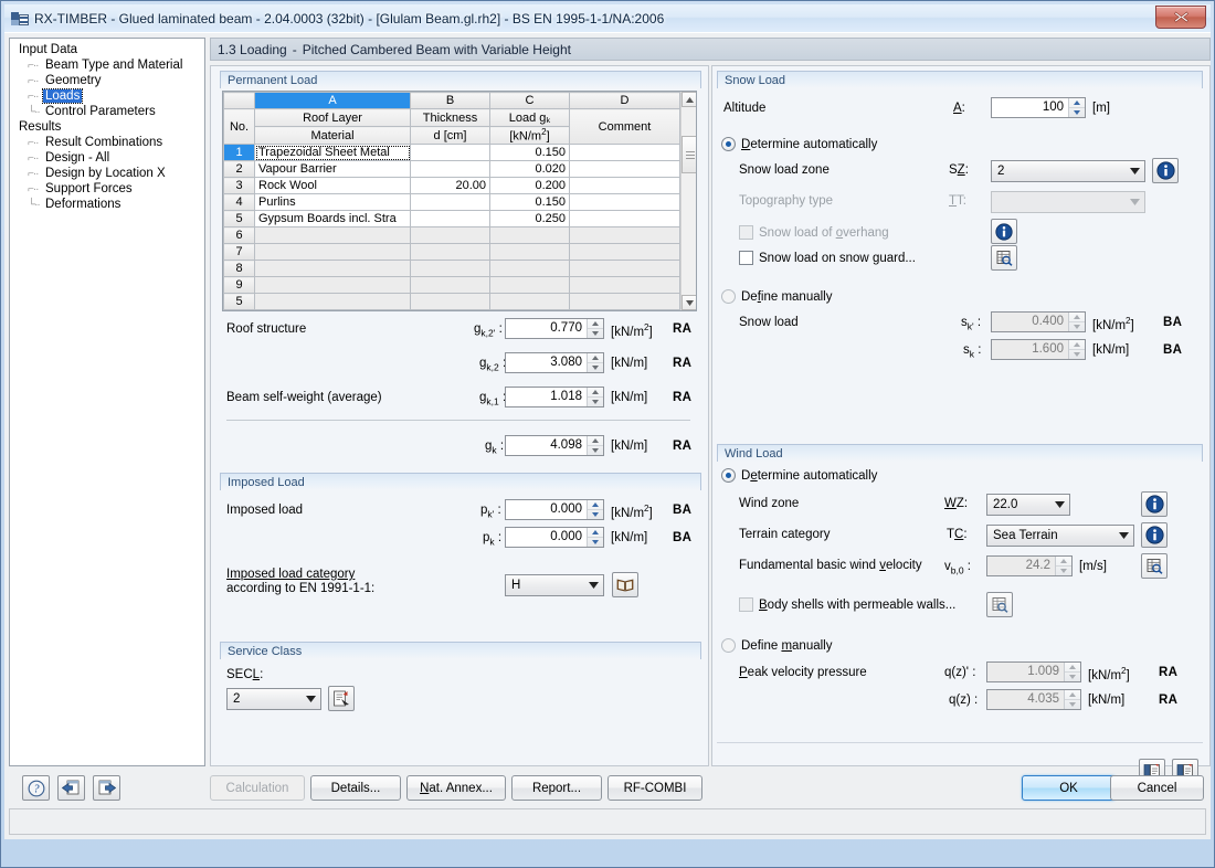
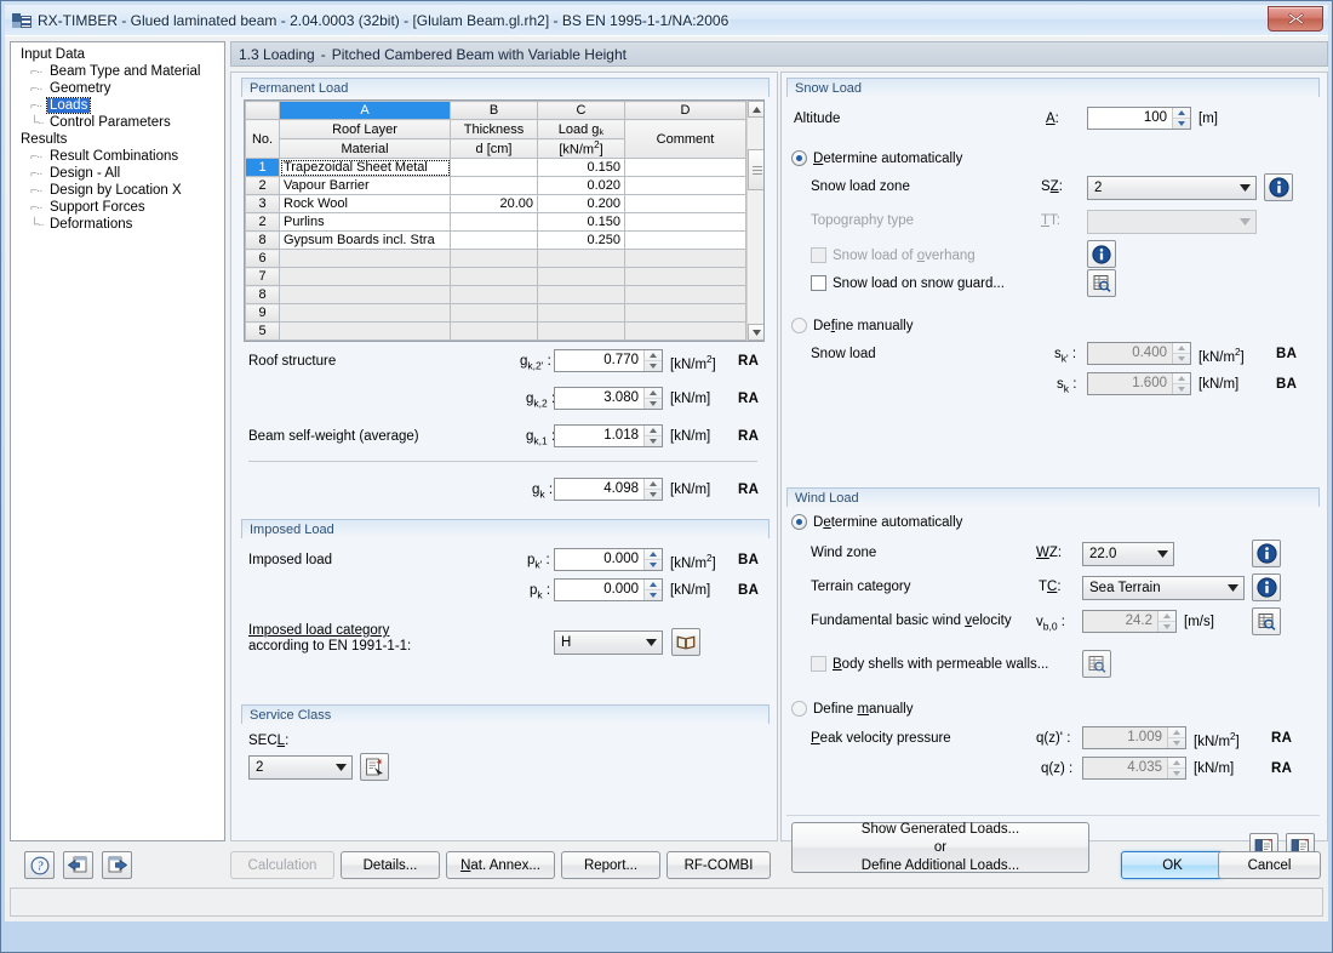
  RX-TIMBER - Glued laminated beam - 2.04.0003 (32bit) - [Glulam Beam.gl.rh2] - BS EN 1995-1-1/NA:2006
  Input Data
  ⌐··
  Beam Type and Material
  ⌐··
  Geometry
  ⌐··
  Loads
  └··
  Control Parameters
  Results
  ⌐··
  Result Combinations
  ⌐··
  Design - All
  ⌐··
  Design by Location X
  ⌐··
  Support Forces
  └··
  Deformations
  1.3 Loading
  -
  Pitched Cambered Beam with Variable Height
  Permanent Load
  	A	B	C	D
  No.	Roof Layer	Thickness	Load gₖ	Comment
  Material	d [cm]	[kN/m2]
  1	Trapezoidal Sheet Metal		0.150
  2	Vapour Barrier		0.020
  3	Rock Wool	20.00	0.200
- 4	Purlins		0.150
+ 2	Purlins		0.150
- 5	Gypsum Boards incl. Stra		0.250
+ 8	Gypsum Boards incl. Stra		0.250
  6
  7
  8
  9
  5
  Roof structure
  gk,2' :
  0.770
  [kN/m2]
  RA
  gk,2
  3.080
  [kN/m]
  RA
  Beam self-weight (average)
  gk,1
  1.018
  [kN/m]
  RA
  gk :
  4.098
  [kN/m]
  RA
  Imposed Load
  Imposed load
  pk' :
  0.000
  [kN/m2]
  BA
  pk :
  0.000
  [kN/m]
  BA
  Imposed load category
  according to EN 1991-1-1:
  H
  Service Class
  SECL:
  2
  Snow Load
  Altitude
  A:
  100
  [m]
  Determine automatically
  Snow load zone
  SZ:
  2
  Topography type
  TT:
  Snow load of overhang
  Snow load on snow guard...
  Define manually
  Snow load
  sk' :
  0.400
  [kN/m2]
  BA
  sk :
  1.600
  [kN/m]
  BA
  Wind Load
  Determine automatically
  Wind zone
  WZ:
  22.0
  Terrain category
  TC:
  Sea Terrain
  Fundamental basic wind velocity
  vb,0 :
  24.2
  [m/s]
  Body shells with permeable walls...
  Define manually
  Peak velocity pressure
  q(z)' :
  1.009
  [kN/m2]
  RA
  q(z) :
  4.035
  [kN/m]
  RA
+ Show Generated Loads...
+ or
+ Define Additional Loads...
  ?
  Calculation
  Details...
  Nat. Annex...
  Report...
  RF-COMBI
  OK
  Cancel
